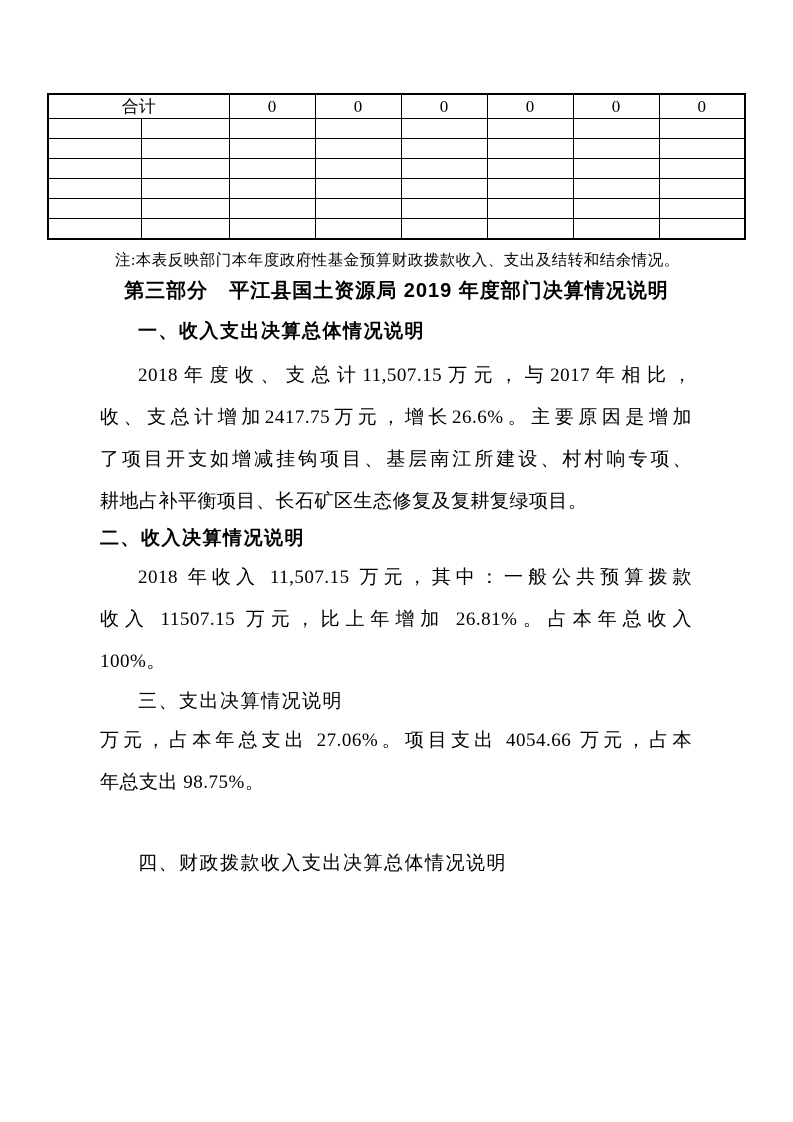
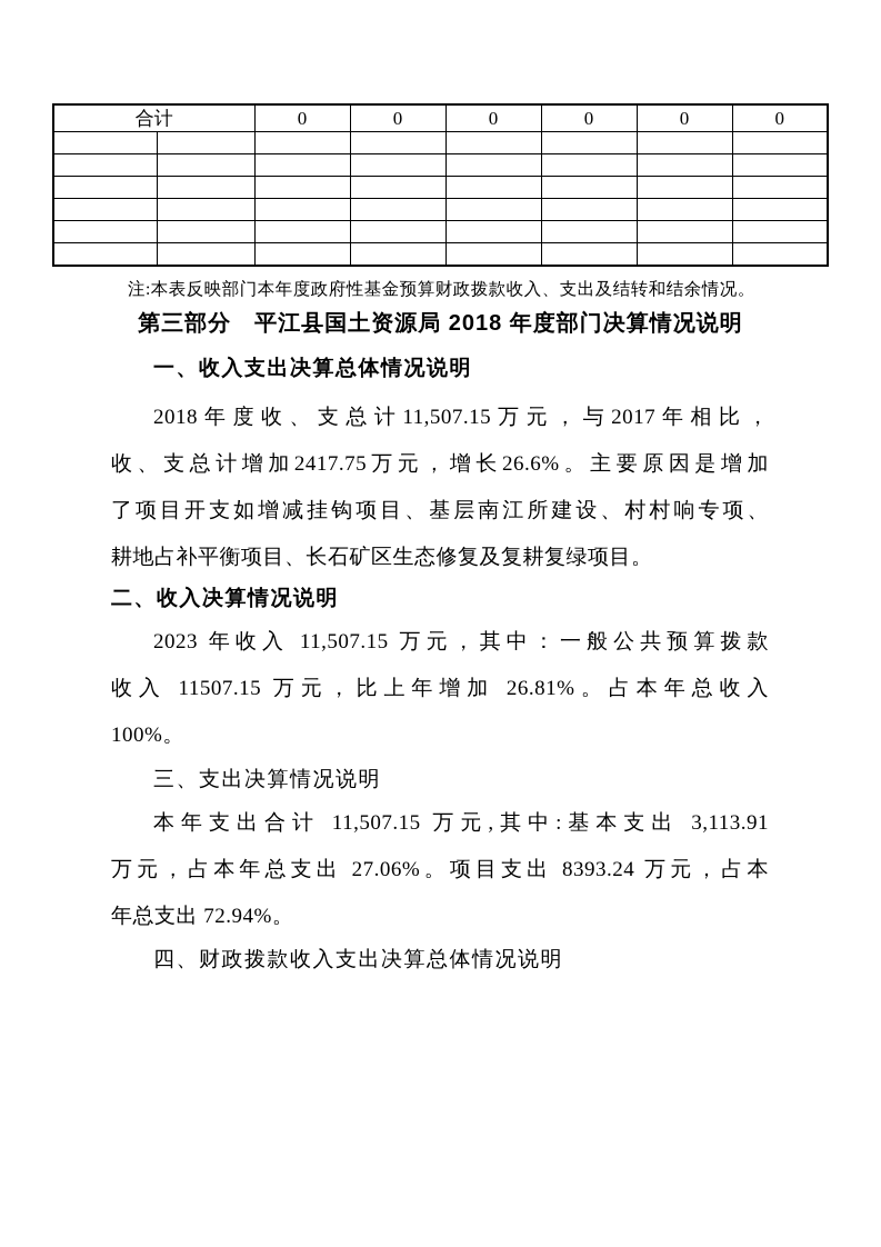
  合计	0	0	0	0	0	0
  注:本表反映部门本年度政府性基金预算财政拨款收入、支出及结转和结余情况。
- 第三部分 平江县国土资源局 2019 年度部门决算情况说明
+ 第三部分 平江县国土资源局 2018 年度部门决算情况说明
  一、收入支出决算总体情况说明
  2018年度收、支总计11,507.15万元，与2017年相比，
  收、支总计增加2417.75万元，增长26.6%。主要原因是增加
  了项目开支如增减挂钩项目、基层南江所建设、村村响专项、
  耕地占补平衡项目、长石矿区生态修复及复耕复绿项目。
  二、收入决算情况说明
- 2018 年收入 11,507.15 万元，其中：一般公共预算拨款
+ 2023 年收入 11,507.15 万元，其中：一般公共预算拨款
  收入 11507.15 万元，比上年增加 26.81%。占本年总收入
  100%。
  三、支出决算情况说明
+ 本年支出合计 11,507.15 万元,其中:基本支出 3,113.91
- 万元，占本年总支出 27.06%。项目支出 4054.66 万元，占本
+ 万元，占本年总支出 27.06%。项目支出 8393.24 万元，占本
- 年总支出 98.75%。
+ 年总支出 72.94%。
  四、财政拨款收入支出决算总体情况说明
